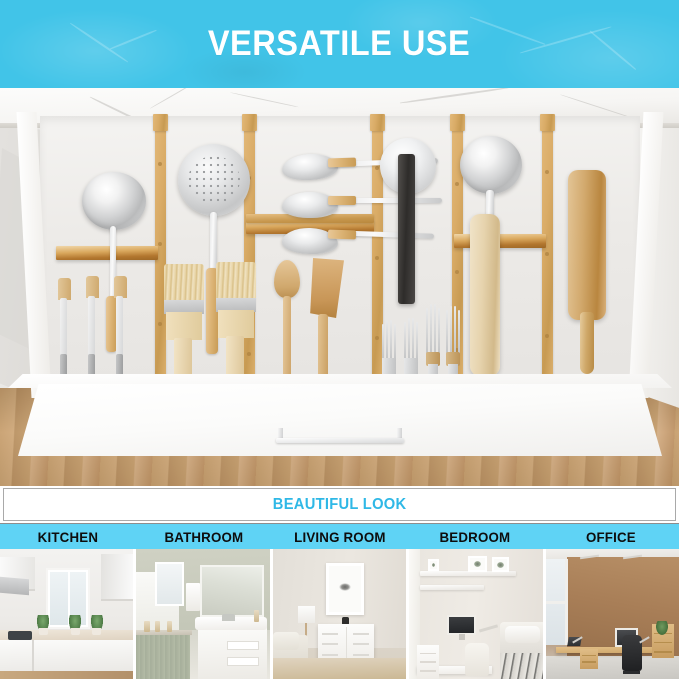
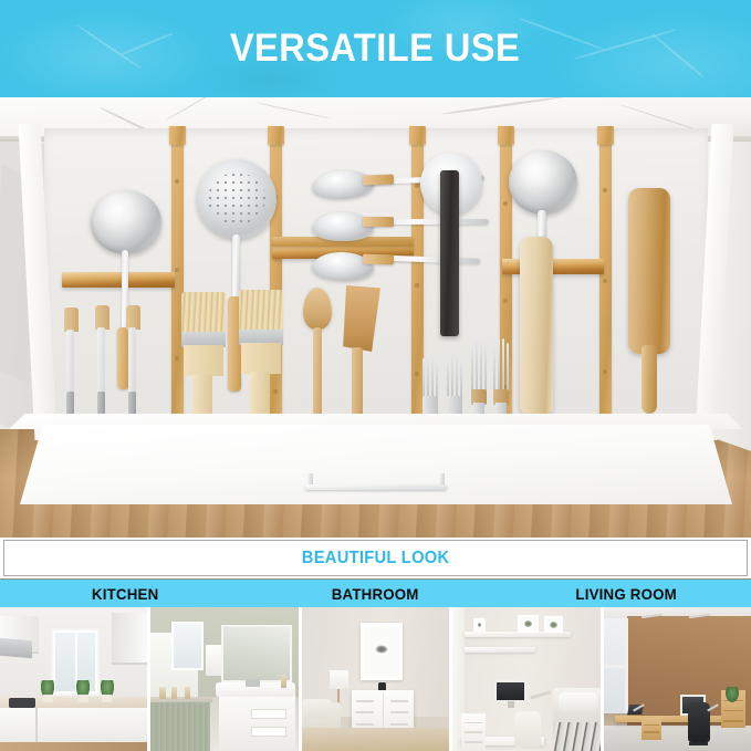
  VERSATILE USE
  BEAUTIFUL LOOK
  KITCHEN
  BATHROOM
  LIVING ROOM
- BEDROOM
- OFFICE
